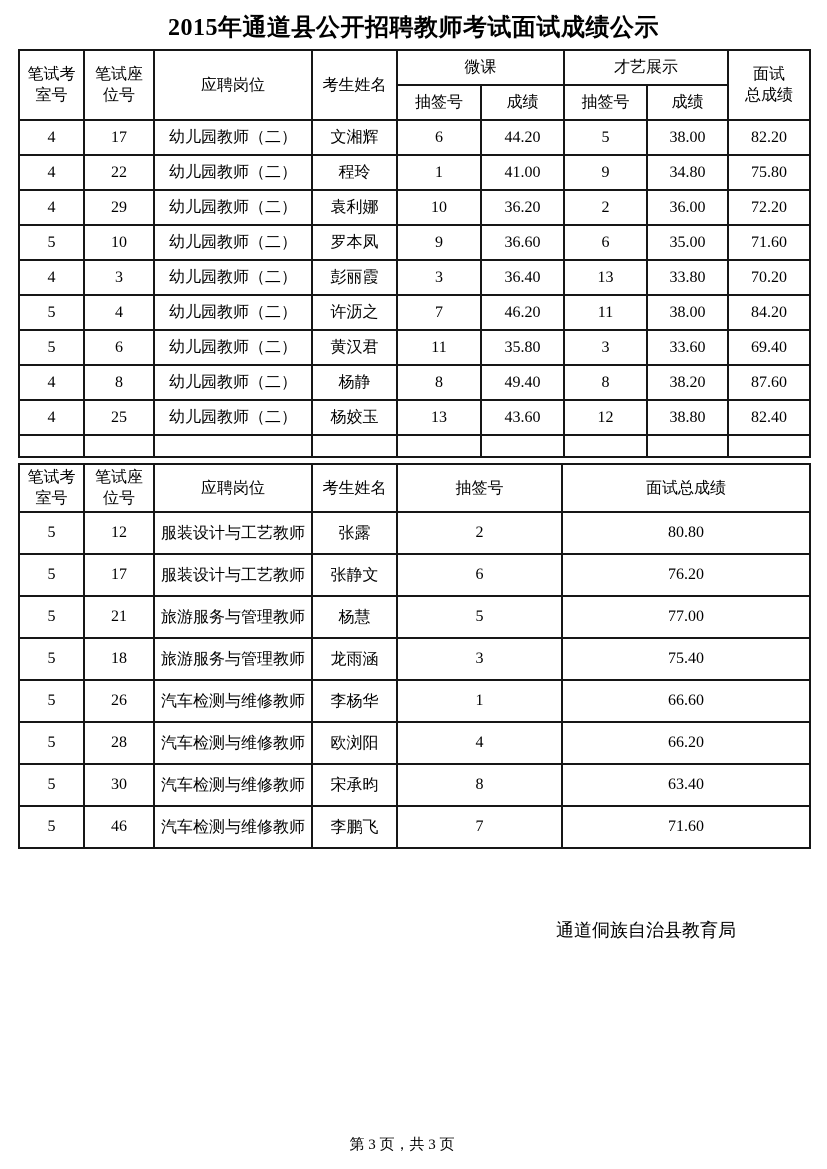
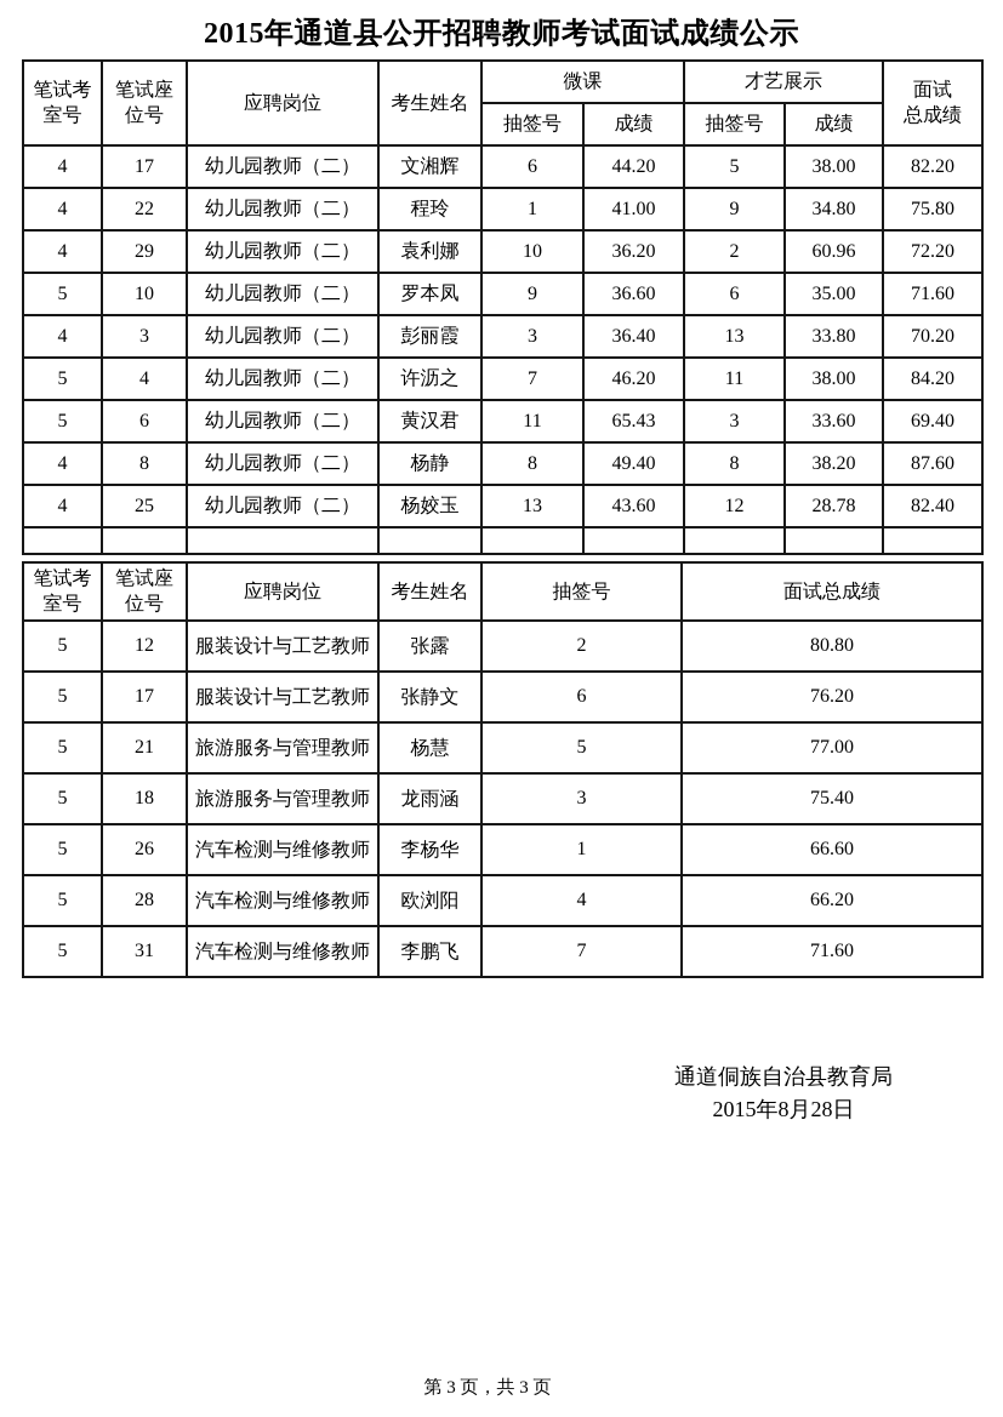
  2015年通道县公开招聘教师考试面试成绩公示
  笔试考 室号	笔试座 位号	应聘岗位	考生姓名	微课	才艺展示	面试 总成绩
  抽签号	成绩	抽签号	成绩
  4	17	幼儿园教师（二）	文湘辉	6	44.20	5	38.00	82.20
  4	22	幼儿园教师（二）	程玲	1	41.00	9	34.80	75.80
- 4	29	幼儿园教师（二）	袁利娜	10	36.20	2	36.00	72.20
+ 4	29	幼儿园教师（二）	袁利娜	10	36.20	2	60.96	72.20
  5	10	幼儿园教师（二）	罗本凤	9	36.60	6	35.00	71.60
  4	3	幼儿园教师（二）	彭丽霞	3	36.40	13	33.80	70.20
  5	4	幼儿园教师（二）	许沥之	7	46.20	11	38.00	84.20
- 5	6	幼儿园教师（二）	黄汉君	11	35.80	3	33.60	69.40
+ 5	6	幼儿园教师（二）	黄汉君	11	65.43	3	33.60	69.40
  4	8	幼儿园教师（二）	杨静	8	49.40	8	38.20	87.60
- 4	25	幼儿园教师（二）	杨姣玉	13	43.60	12	38.80	82.40
+ 4	25	幼儿园教师（二）	杨姣玉	13	43.60	12	28.78	82.40
  笔试考 室号	笔试座 位号	应聘岗位	考生姓名	抽签号	面试总成绩
  5	12	服装设计与工艺教师	张露	2	80.80
  5	17	服装设计与工艺教师	张静文	6	76.20
  5	21	旅游服务与管理教师	杨慧	5	77.00
  5	18	旅游服务与管理教师	龙雨涵	3	75.40
  5	26	汽车检测与维修教师	李杨华	1	66.60
  5	28	汽车检测与维修教师	欧浏阳	4	66.20
- 5	30	汽车检测与维修教师	宋承昀	8	63.40
- 5	46	汽车检测与维修教师	李鹏飞	7	71.60
+ 5	31	汽车检测与维修教师	李鹏飞	7	71.60
  通道侗族自治县教育局
+ 2015年8月28日
  第 3 页，共 3 页
